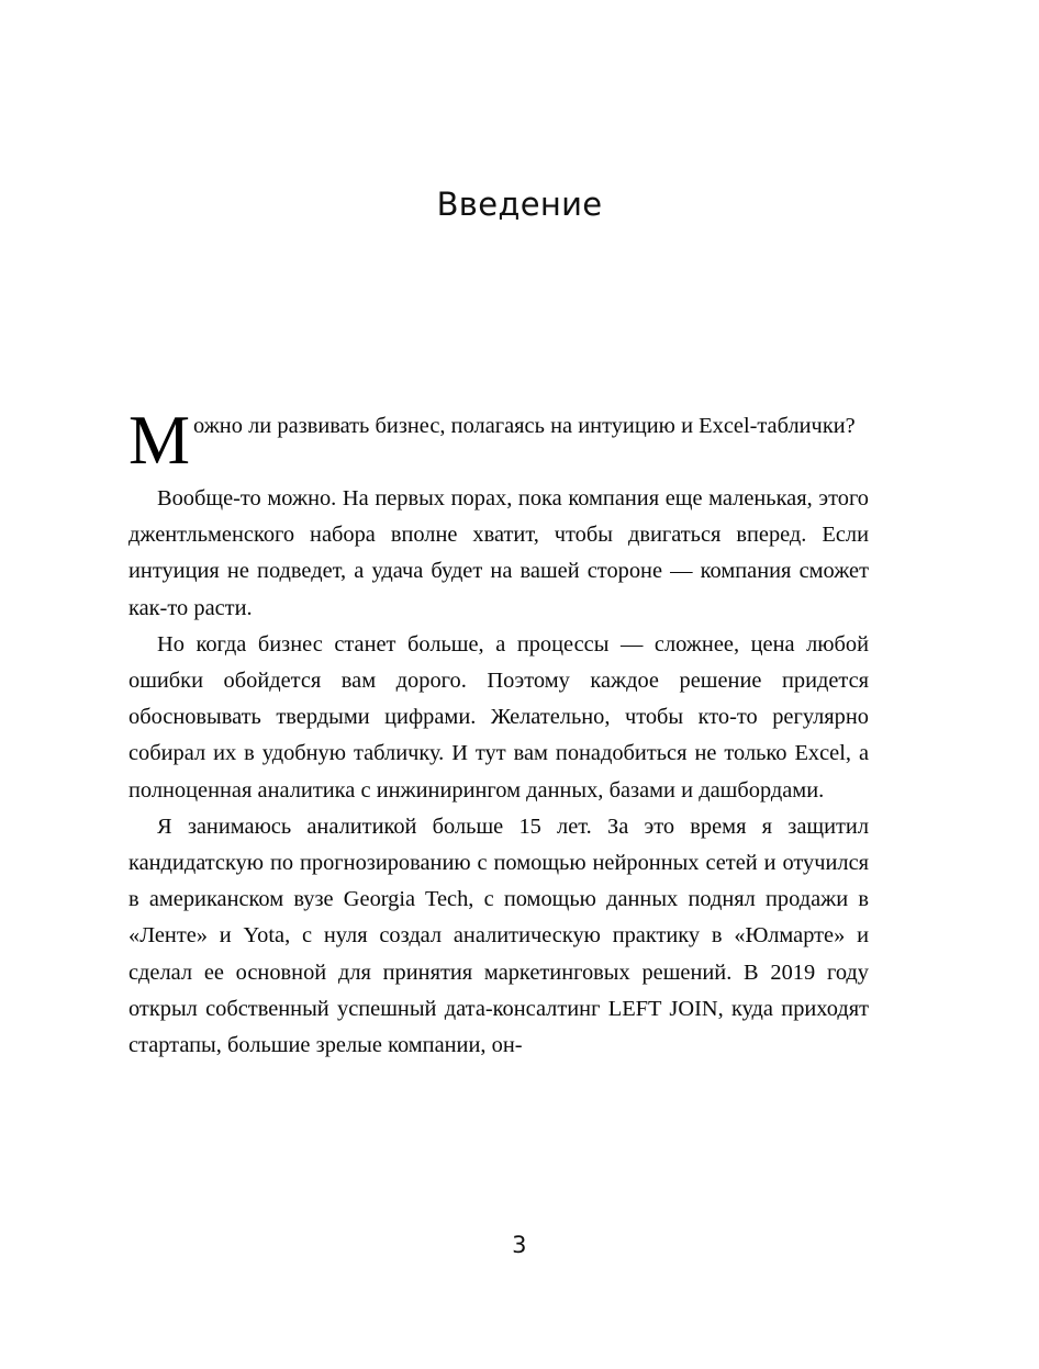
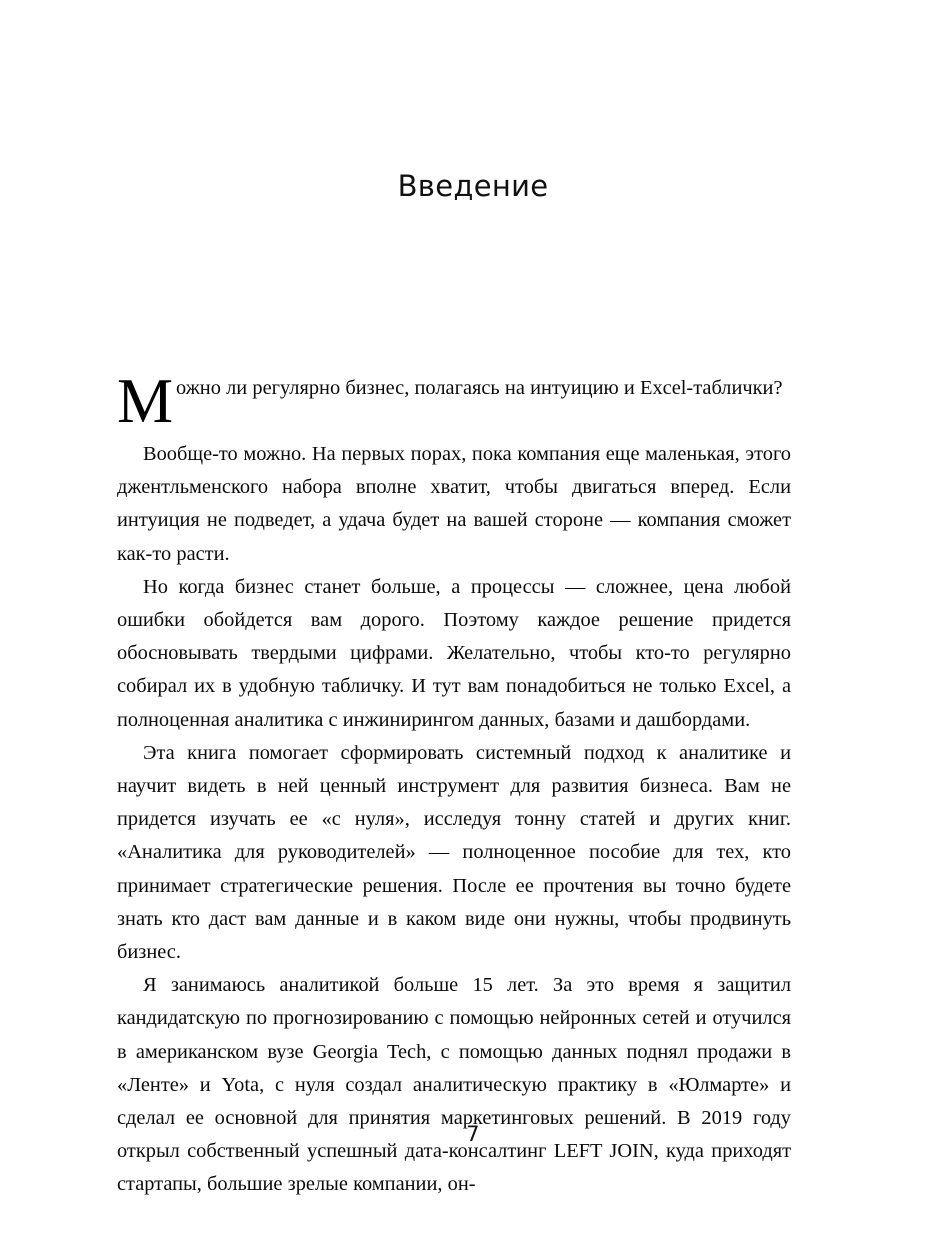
  Введение
  М
- ожно ли развивать бизнес, полагаясь на интуицию и Excel-таблички?
+ ожно ли регулярно бизнес, полагаясь на интуицию и Excel-таблички?
  Вообще-то можно. На первых порах, пока компания еще маленькая, этого джентльменского набора вполне хватит, чтобы двигаться вперед. Если интуиция не подведет, а удача будет на вашей стороне — компания сможет как-то расти.
  Но когда бизнес станет больше, а процессы — сложнее, цена любой ошибки обойдется вам дорого. Поэтому каждое решение придется обосновывать твердыми цифрами. Желательно, чтобы кто-то регулярно собирал их в удобную табличку. И тут вам понадобиться не только Excel, а полноценная аналитика с инжинирингом данных, базами и дашбордами.
+ Эта книга помогает сформировать системный подход к аналитике и научит видеть в ней ценный инструмент для развития бизнеса. Вам не придется изучать ее «с нуля», исследуя тонну статей и других книг. «Аналитика для руководителей» — полноценное пособие для тех, кто принимает стратегические решения. После ее прочтения вы точно будете знать кто даст вам данные и в каком виде они нужны, чтобы продвинуть бизнес.
  Я занимаюсь аналитикой больше 15 лет. За это время я защитил кандидатскую по прогнозированию с помощью нейронных сетей и отучился в американском вузе Georgia Tech, с помощью данных поднял продажи в «Ленте» и Yota, с нуля создал аналитическую практику в «Юлмарте» и сделал ее основной для принятия маркетинговых решений. В 2019 году открыл собственный успешный дата-консалтинг LEFT JOIN, куда приходят стартапы, большие зрелые компании, он-
- 3
+ 7
